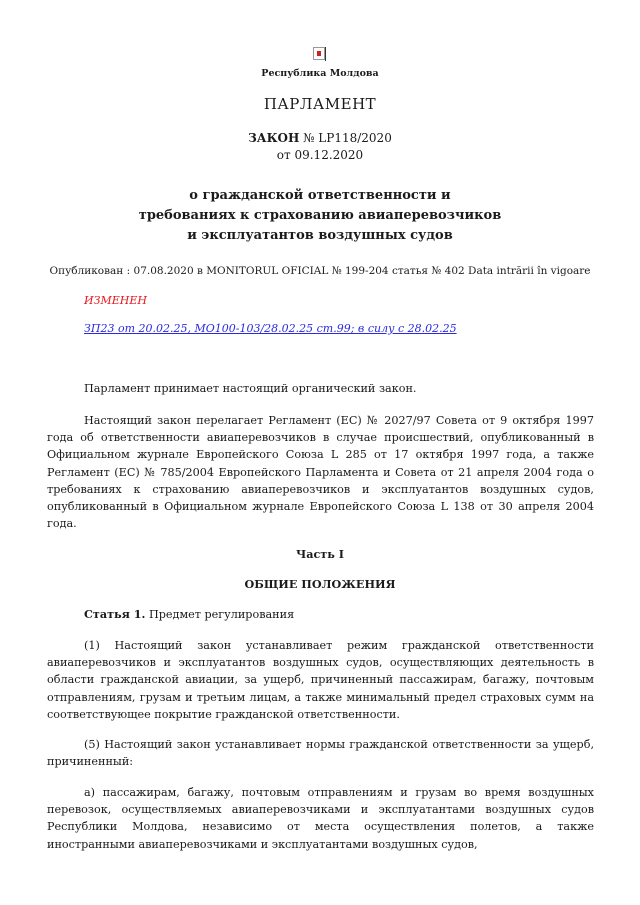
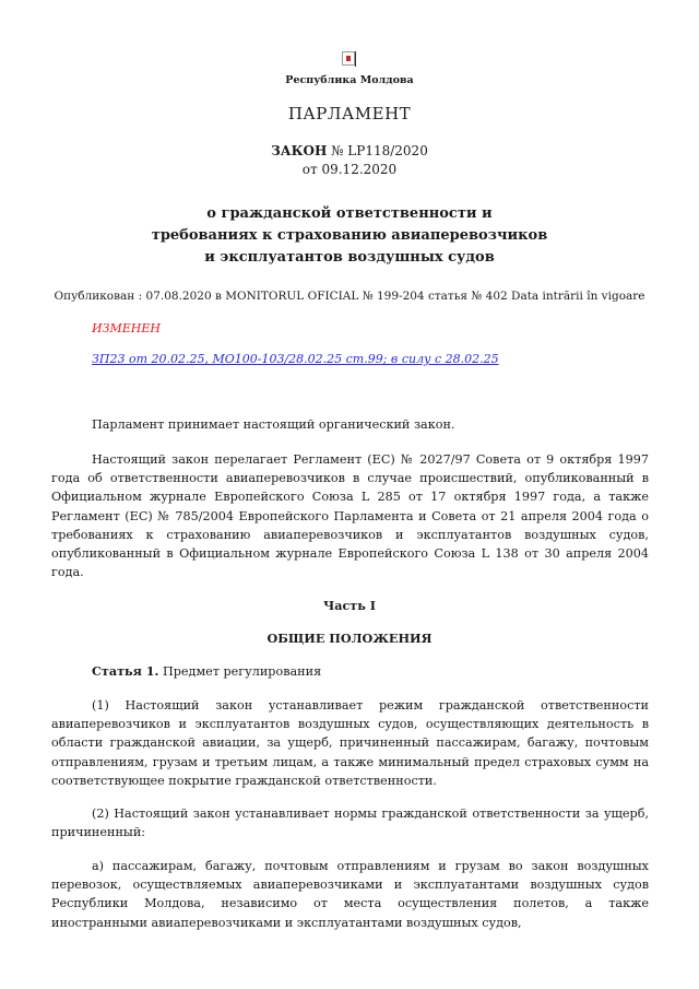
  Республика Молдова
  ПАРЛАМЕНТ
  ЗАКОН № LP118/2020
  от 09.12.2020
  о гражданской ответственности и
  требованиях к страхованию авиаперевозчиков
  и эксплуатантов воздушных судов
  Опубликован : 07.08.2020 в MONITORUL OFICIAL № 199-204 статья № 402 Data intrării în vigoare
  ИЗМЕНЕН
  ЗП23 от 20.02.25, МО100-103/28.02.25 ст.99; в силу с 28.02.25
  Парламент принимает настоящий органический закон.
  Настоящий закон перелагает Регламент (ЕС) № 2027/97 Совета от 9 октября 1997 года об ответственности авиаперевозчиков в случае происшествий, опубликованный в Официальном журнале Европейского Союза L 285 от 17 октября 1997 года, а также Регламент (ЕС) № 785/2004 Европейского Парламента и Совета от 21 апреля 2004 года о требованиях к страхованию авиаперевозчиков и эксплуатантов воздушных судов, опубликованный в Официальном журнале Европейского Союза L 138 от 30 апреля 2004 года.
  Часть I
  ОБЩИЕ ПОЛОЖЕНИЯ
  Статья 1. Предмет регулирования
  (1) Настоящий закон устанавливает режим гражданской ответственности авиаперевозчиков и эксплуатантов воздушных судов, осуществляющих деятельность в области гражданской авиации, за ущерб, причиненный пассажирам, багажу, почтовым отправлениям, грузам и третьим лицам, а также минимальный предел страховых сумм на соответствующее покрытие гражданской ответственности.
- (5) Настоящий закон устанавливает нормы гражданской ответственности за ущерб, причиненный:
+ (2) Настоящий закон устанавливает нормы гражданской ответственности за ущерб, причиненный:
- а) пассажирам, багажу, почтовым отправлениям и грузам во время воздушных перевозок, осуществляемых авиаперевозчиками и эксплуатантами воздушных судов Республики Молдова, независимо от места осуществления полетов, а также иностранными авиаперевозчиками и эксплуатантами воздушных судов,
+ а) пассажирам, багажу, почтовым отправлениям и грузам во закон воздушных перевозок, осуществляемых авиаперевозчиками и эксплуатантами воздушных судов Республики Молдова, независимо от места осуществления полетов, а также иностранными авиаперевозчиками и эксплуатантами воздушных судов,
